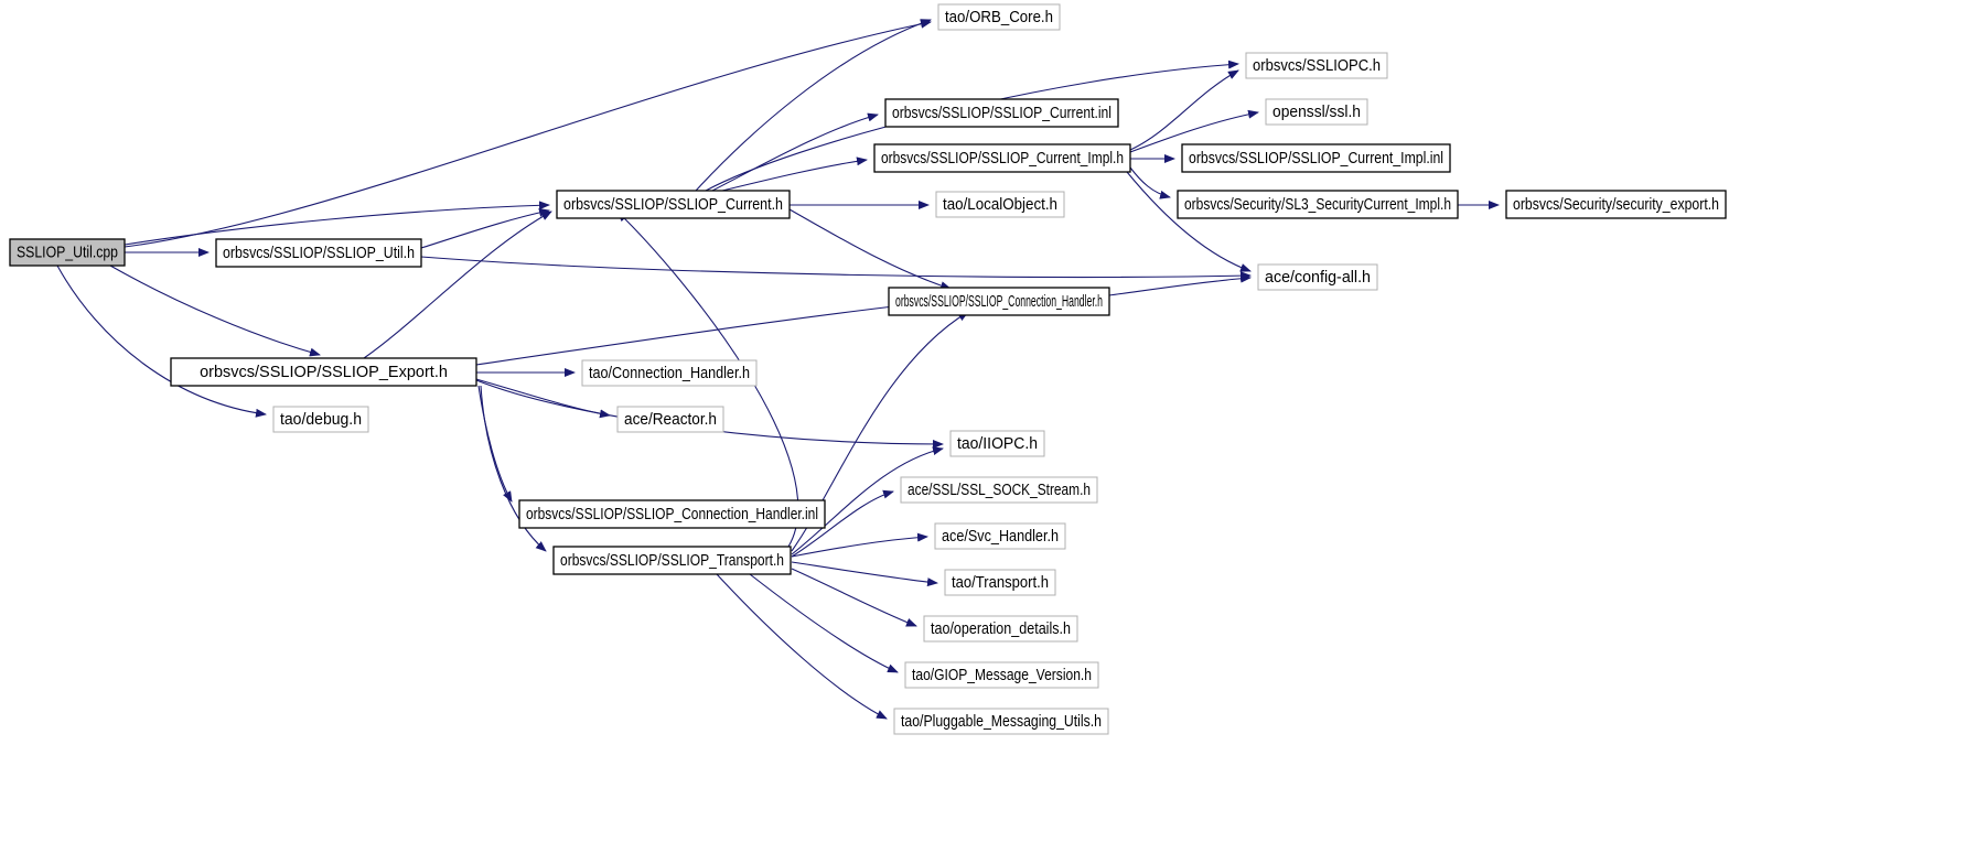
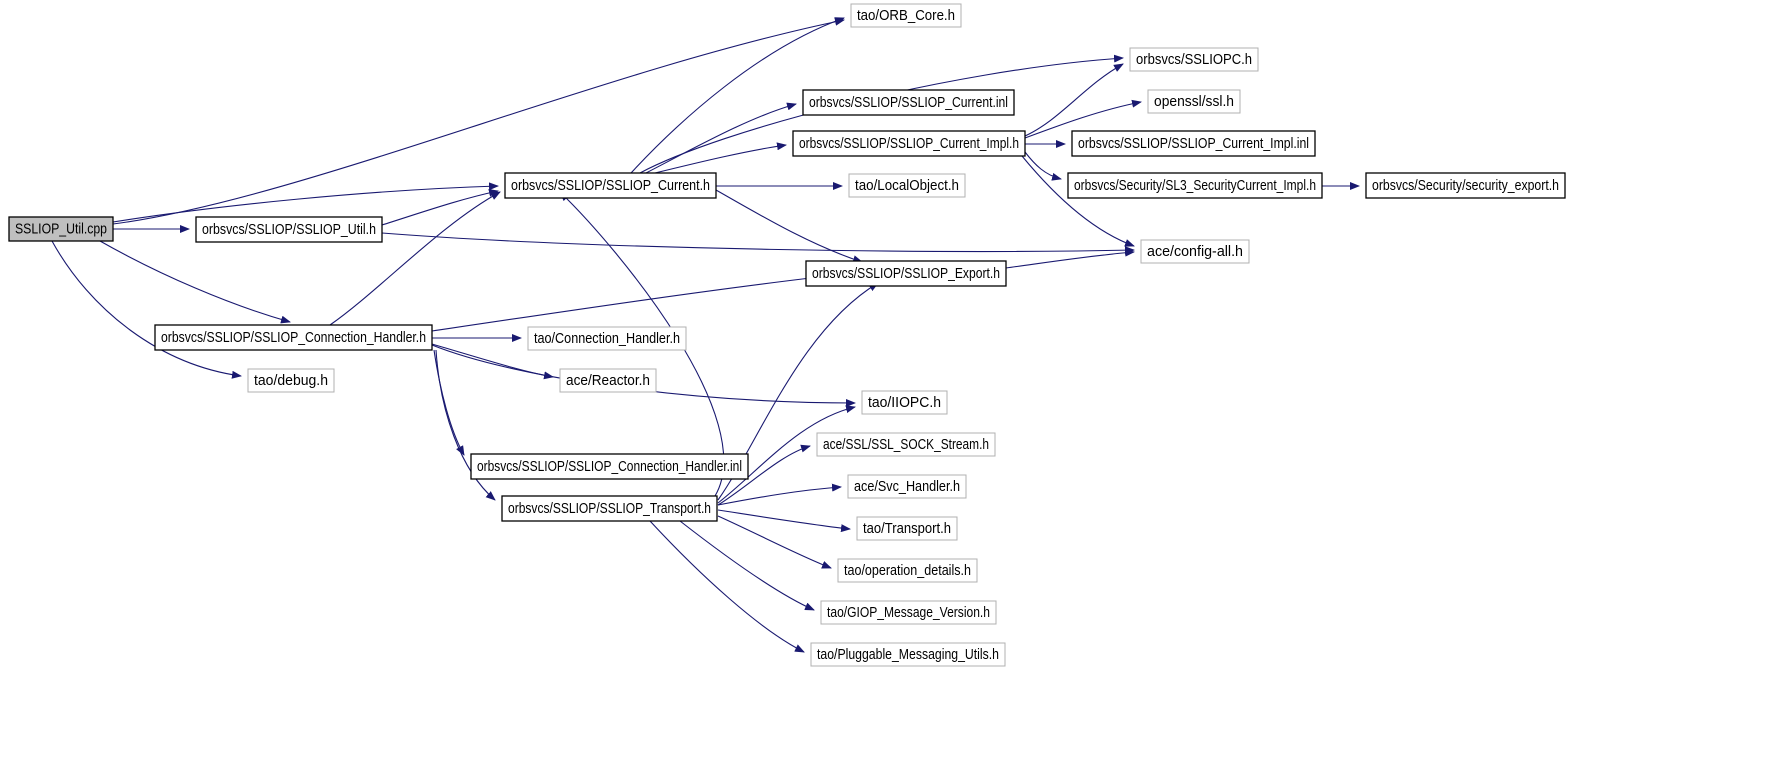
  SSLIOP_Util.cpp
  orbsvcs/SSLIOP/SSLIOP_Util.h
  orbsvcs/SSLIOP/SSLIOP_Current.h
- orbsvcs/SSLIOP/SSLIOP_Export.h
+ orbsvcs/SSLIOP/SSLIOP_Connection_Handler.h
  tao/debug.h
  tao/ORB_Core.h
  orbsvcs/SSLIOPC.h
  orbsvcs/SSLIOP/SSLIOP_Current.inl
  openssl/ssl.h
  orbsvcs/SSLIOP/SSLIOP_Current_Impl.h
  orbsvcs/SSLIOP/SSLIOP_Current_Impl.inl
  tao/LocalObject.h
  orbsvcs/Security/SL3_SecurityCurrent_Impl.h
  orbsvcs/Security/security_export.h
  ace/config-all.h
- orbsvcs/SSLIOP/SSLIOP_Connection_Handler.h
+ orbsvcs/SSLIOP/SSLIOP_Export.h
  tao/Connection_Handler.h
  ace/Reactor.h
  tao/IIOPC.h
  ace/SSL/SSL_SOCK_Stream.h
  orbsvcs/SSLIOP/SSLIOP_Connection_Handler.inl
  ace/Svc_Handler.h
  orbsvcs/SSLIOP/SSLIOP_Transport.h
  tao/Transport.h
  tao/operation_details.h
  tao/GIOP_Message_Version.h
  tao/Pluggable_Messaging_Utils.h
